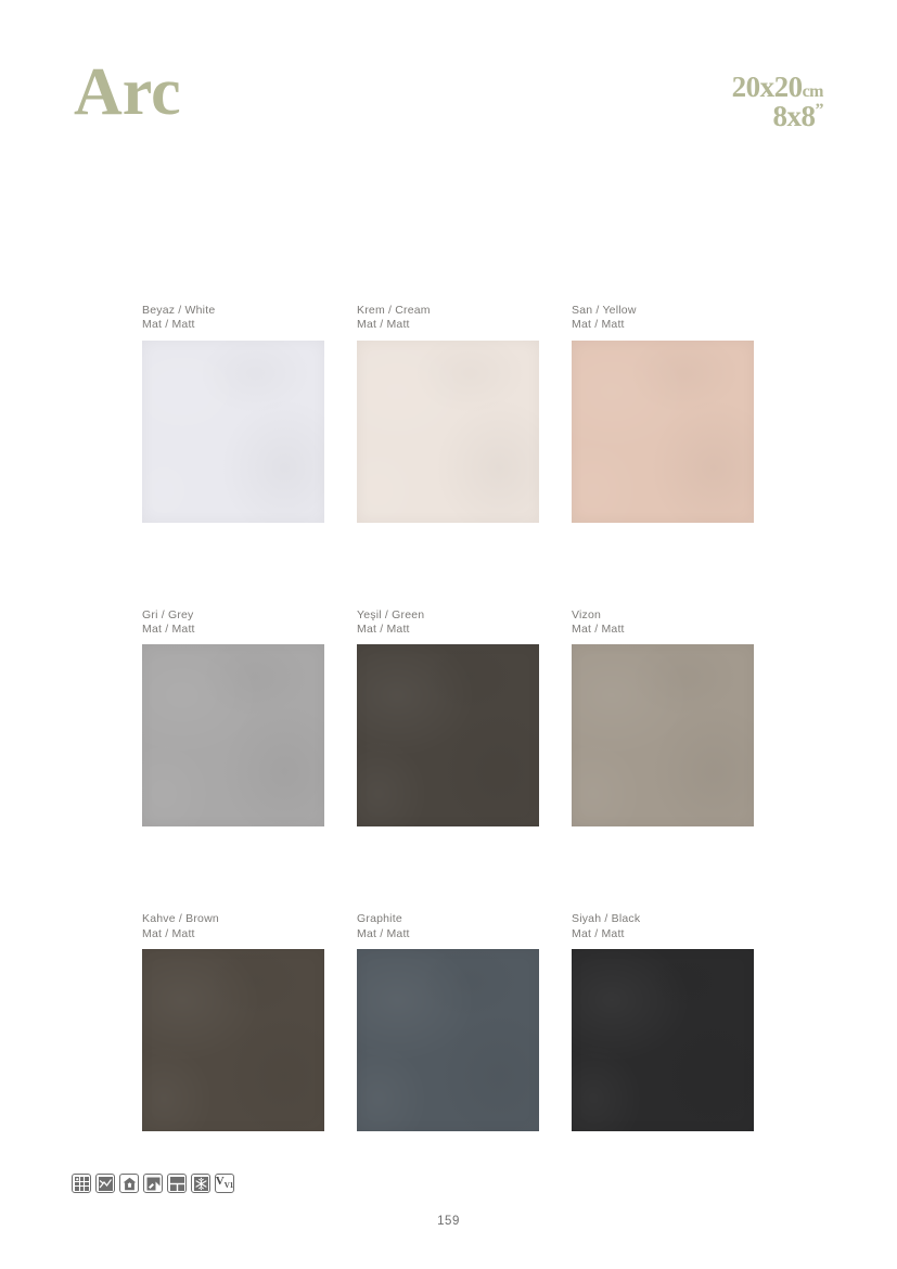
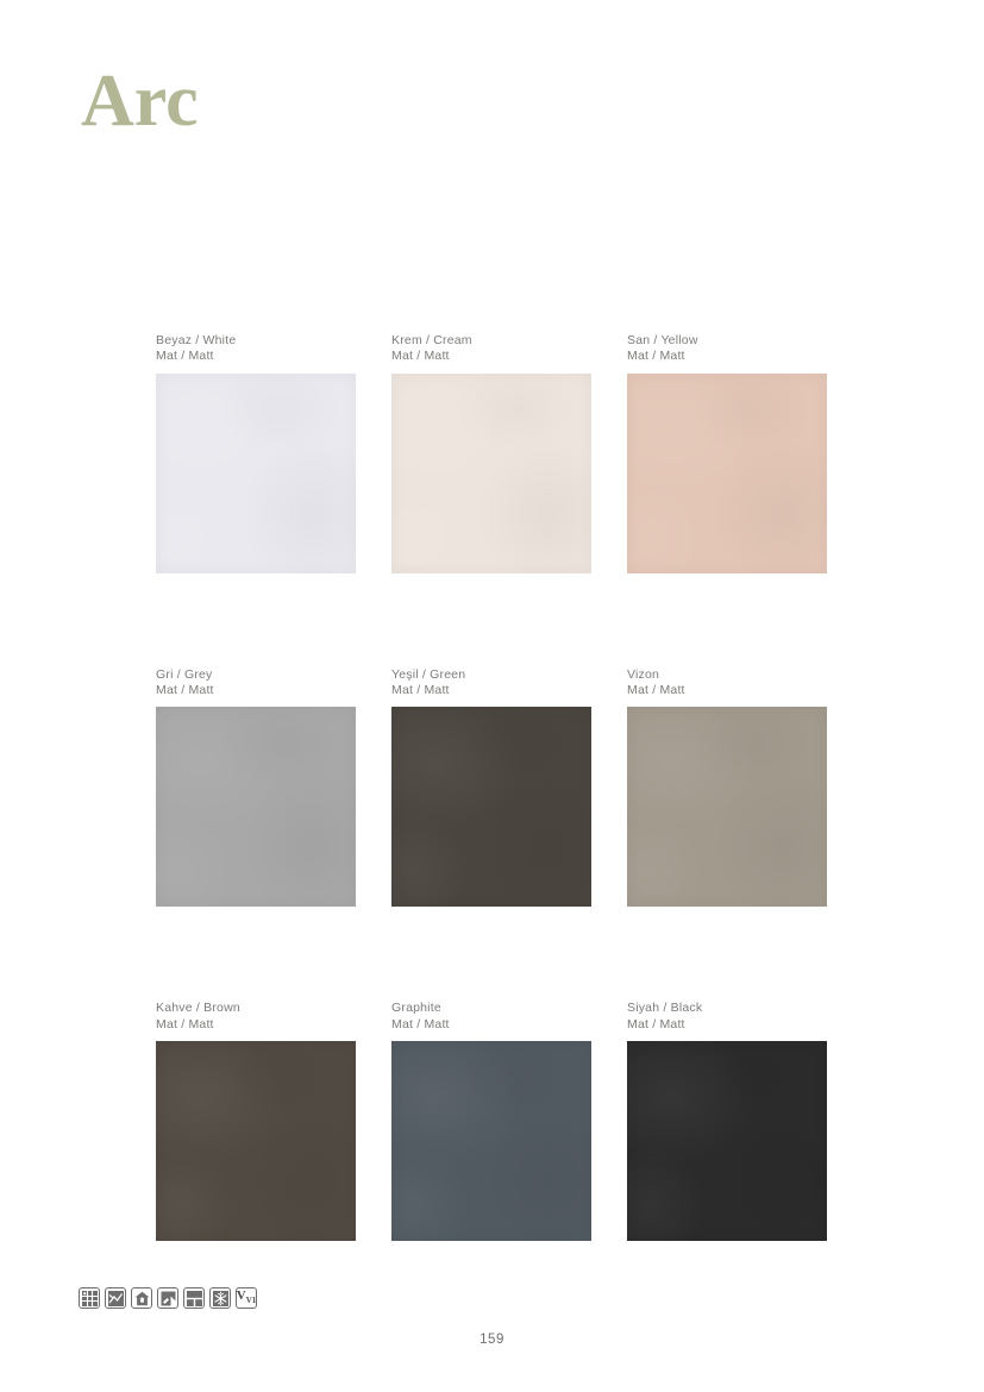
  Arc
- 20x20cm
- 8x8”
  Beyaz / White
  Mat / Matt
  Krem / Cream
  Mat / Matt
  San / Yellow
  Mat / Matt
  Gri / Grey
  Mat / Matt
  Yeşil / Green
  Mat / Matt
  Vizon
  Mat / Matt
  Kahve / Brown
  Mat / Matt
  Graphite
  Mat / Matt
  Siyah / Black
  Mat / Matt
  VV1
  159
